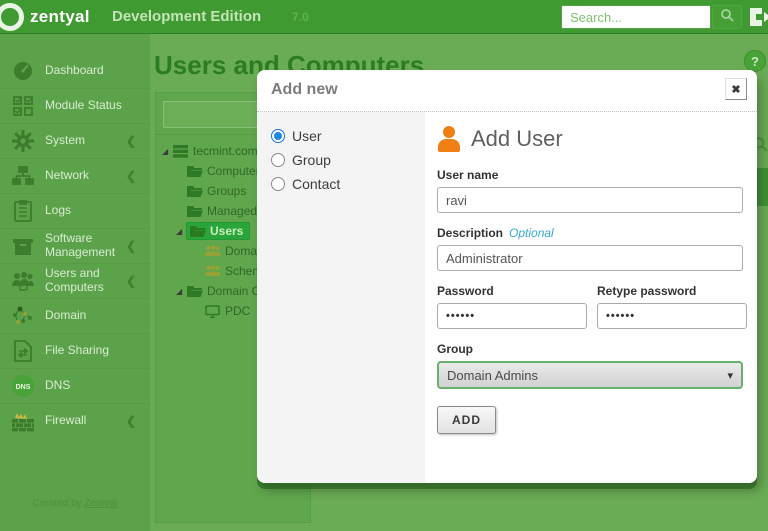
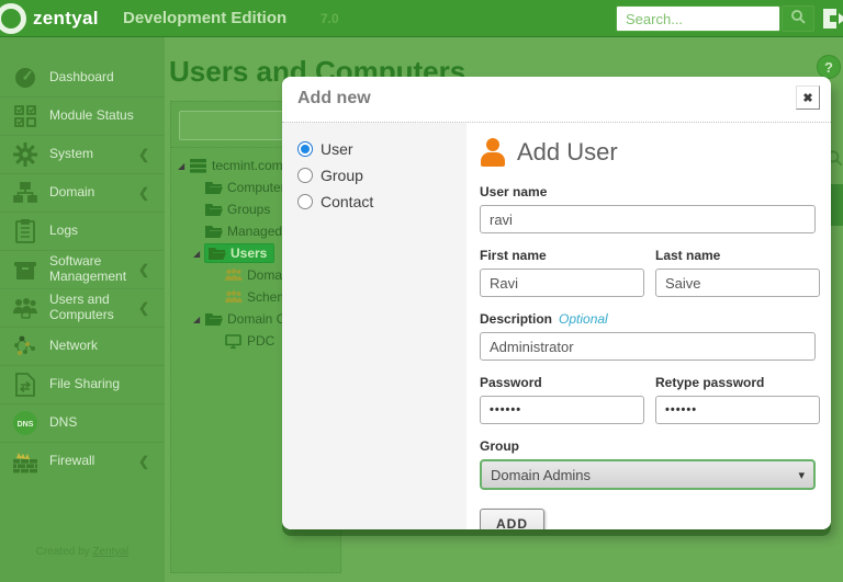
  zentyal
  Development Edition
  7.0
  Search...
  Dashboard
  Module Status
  System
  ❮
- Network
+ Domain
  ❮
  Logs
  Software Management
  ❮
  Users and Computers
  ❮
- Domain
+ Network
  File Sharing
  DNS
  Firewall
  ❮
  Users and Computers
  ?
  ◢
  tecmint.com
  Compute
  Groups
  ◢
  Users
  ◢
  PDC
  Add new
  ✖
  User
  Group
  Contact
  Add User
  User name
  ravi
+ First name
+ Ravi
+ Last name
+ Saive
  Description Optional
  Administrator
  Password
  ••••••
  Retype password
  ••••••
  Group
  Domain Admins
  ▾
  ADD
